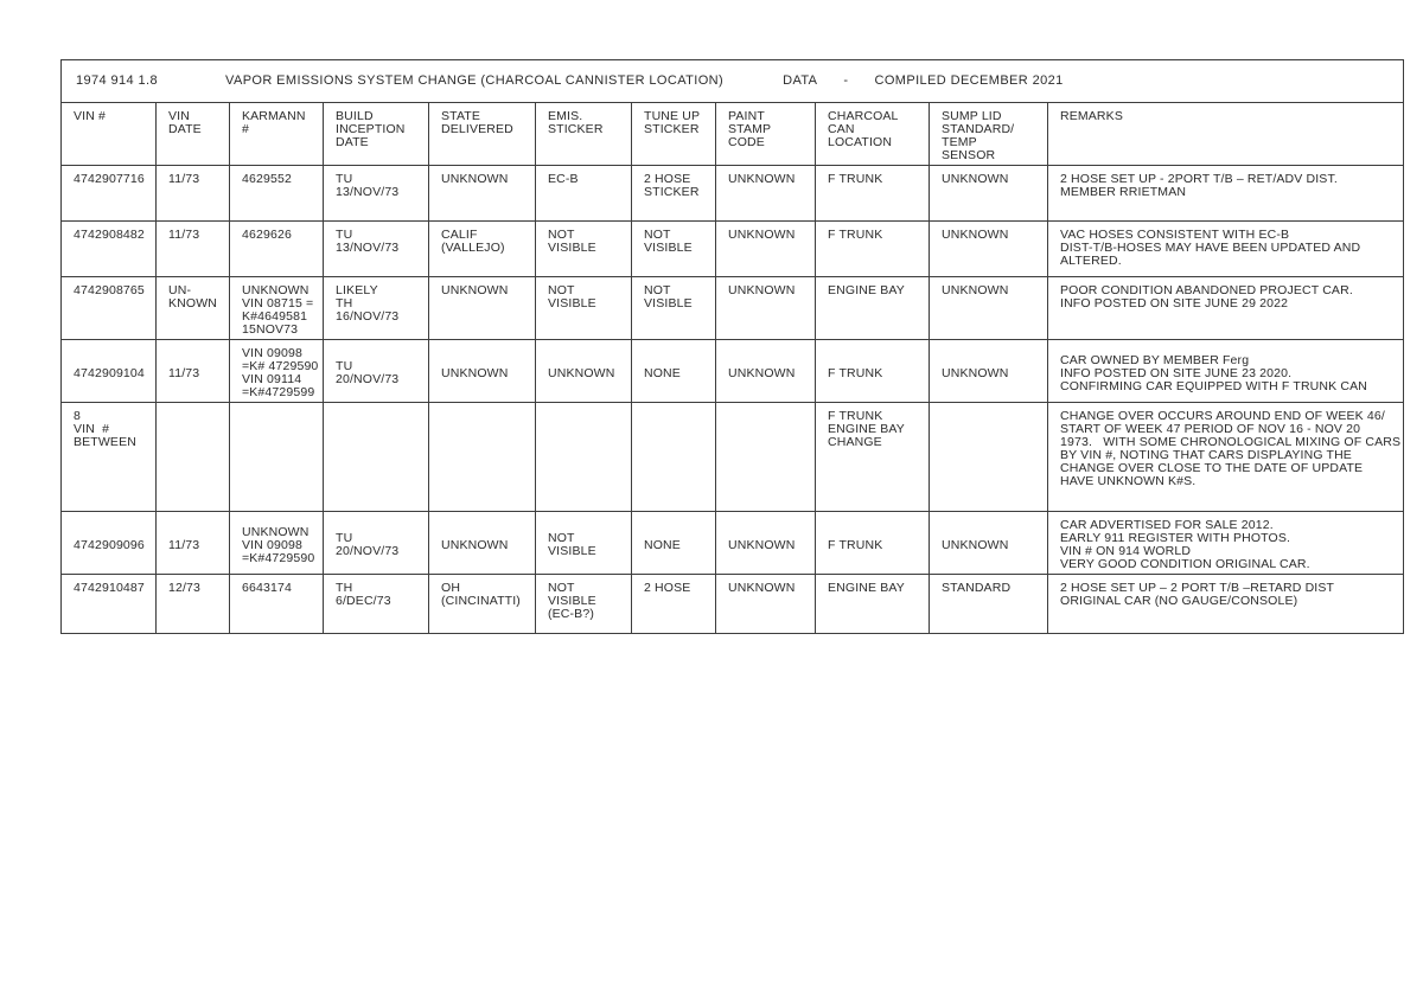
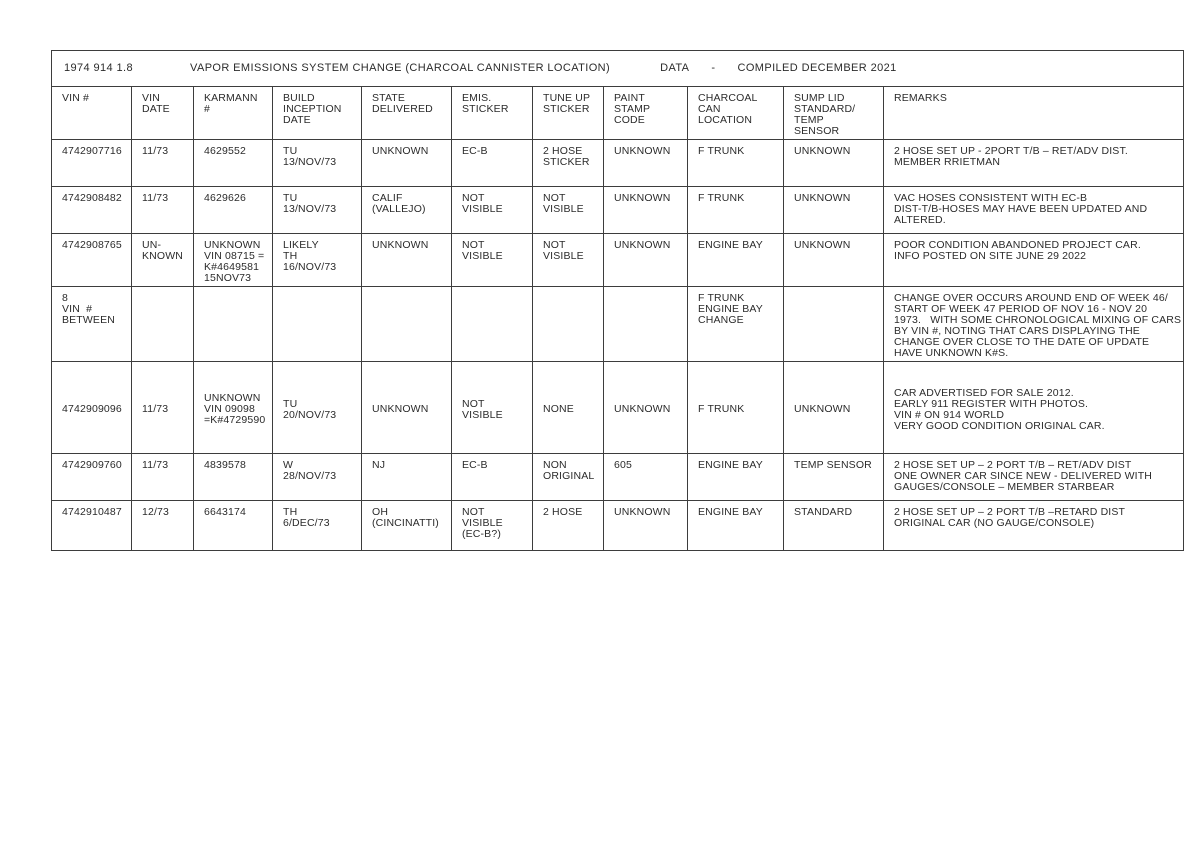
  1974 914 1.8 VAPOR EMISSIONS SYSTEM CHANGE (CHARCOAL CANNISTER LOCATION) DATA - COMPILED DECEMBER 2021
  VIN #	VIN DATE	KARMANN #	BUILD INCEPTION DATE	STATE DELIVERED	EMIS. STICKER	TUNE UP STICKER	PAINT STAMP CODE	CHARCOAL CAN LOCATION	SUMP LID STANDARD/ TEMP SENSOR	REMARKS
  4742907716	11/73	4629552	TU 13/NOV/73	UNKNOWN	EC-B	2 HOSE STICKER	UNKNOWN	F TRUNK	UNKNOWN	2 HOSE SET UP - 2PORT T/B – RET/ADV DIST. MEMBER RRIETMAN
  4742908482	11/73	4629626	TU 13/NOV/73	CALIF (VALLEJO)	NOT VISIBLE	NOT VISIBLE	UNKNOWN	F TRUNK	UNKNOWN	VAC HOSES CONSISTENT WITH EC-B DIST-T/B-HOSES MAY HAVE BEEN UPDATED AND ALTERED.
  4742908765	UN- KNOWN	UNKNOWN VIN 08715 = K#4649581 15NOV73	LIKELY TH 16/NOV/73	UNKNOWN	NOT VISIBLE	NOT VISIBLE	UNKNOWN	ENGINE BAY	UNKNOWN	POOR CONDITION ABANDONED PROJECT CAR. INFO POSTED ON SITE JUNE 29 2022
- 4742909104	11/73	VIN 09098 =K# 4729590 VIN 09114 =K#4729599	TU 20/NOV/73	UNKNOWN	UNKNOWN	NONE	UNKNOWN	F TRUNK	UNKNOWN	CAR OWNED BY MEMBER Ferg INFO POSTED ON SITE JUNE 23 2020. CONFIRMING CAR EQUIPPED WITH F TRUNK CAN
  8 VIN # BETWEEN								F TRUNK ENGINE BAY CHANGE		CHANGE OVER OCCURS AROUND END OF WEEK 46/ START OF WEEK 47 PERIOD OF NOV 16 - NOV 20 1973. WITH SOME CHRONOLOGICAL MIXING OF CARS BY VIN #, NOTING THAT CARS DISPLAYING THE CHANGE OVER CLOSE TO THE DATE OF UPDATE HAVE UNKNOWN K#S.
  4742909096	11/73	UNKNOWN VIN 09098 =K#4729590	TU 20/NOV/73	UNKNOWN	NOT VISIBLE	NONE	UNKNOWN	F TRUNK	UNKNOWN	CAR ADVERTISED FOR SALE 2012. EARLY 911 REGISTER WITH PHOTOS. VIN # ON 914 WORLD VERY GOOD CONDITION ORIGINAL CAR.
+ 4742909760	11/73	4839578	W 28/NOV/73	NJ	EC-B	NON ORIGINAL	605	ENGINE BAY	TEMP SENSOR	2 HOSE SET UP – 2 PORT T/B – RET/ADV DIST ONE OWNER CAR SINCE NEW - DELIVERED WITH GAUGES/CONSOLE – MEMBER STARBEAR
  4742910487	12/73	6643174	TH 6/DEC/73	OH (CINCINATTI)	NOT VISIBLE (EC-B?)	2 HOSE	UNKNOWN	ENGINE BAY	STANDARD	2 HOSE SET UP – 2 PORT T/B –RETARD DIST ORIGINAL CAR (NO GAUGE/CONSOLE)
